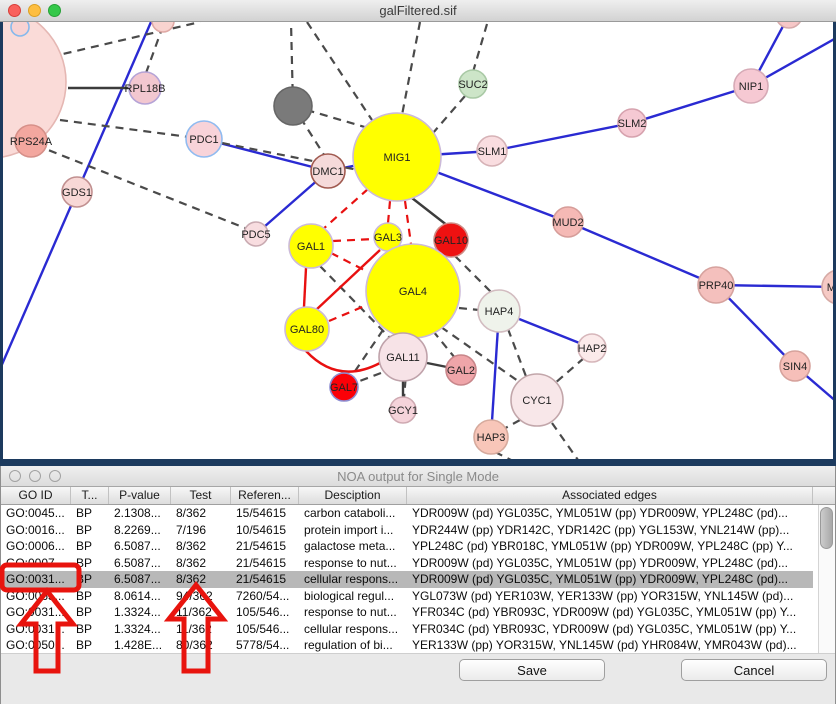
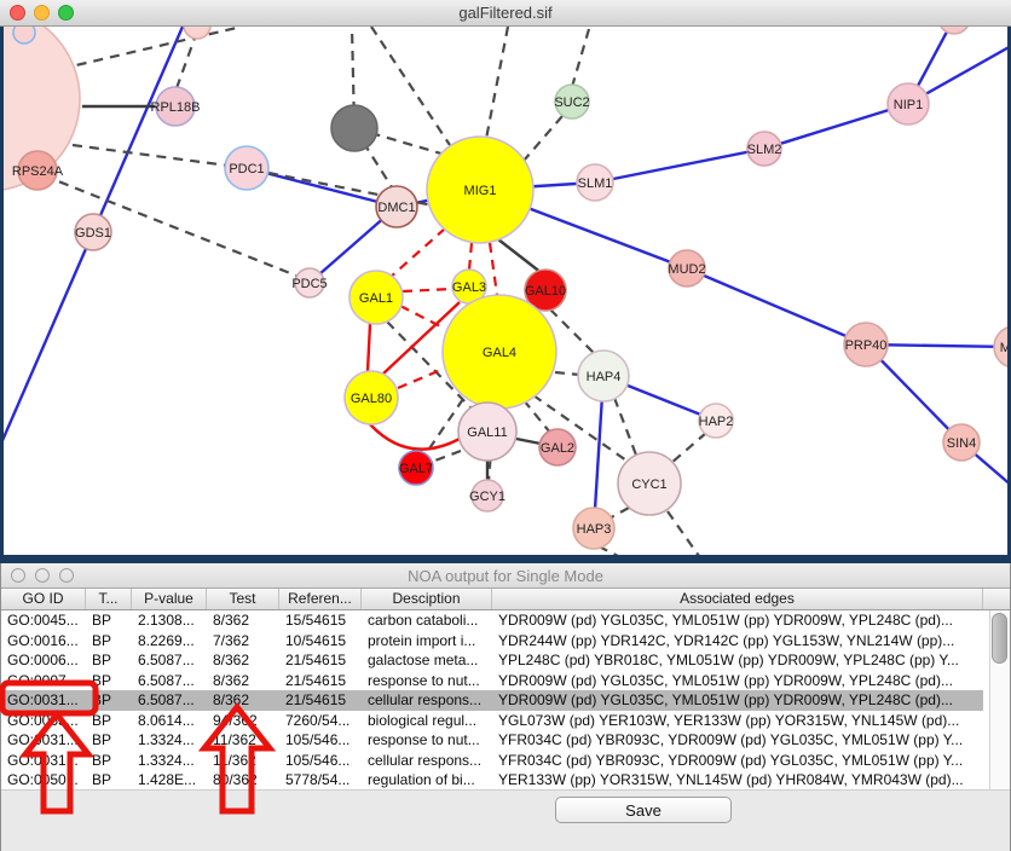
  galFiltered.sif
  RPL18B
  RPS24A
  GDS1
  PDC1
  DMC1
  MIG1
  SUC2
  SLM1
  SLM2
  NIP1
  MUD2
  PRP40
  SIN4
  PDC5
  GAL1
  GAL3
  GAL10
  GAL4
  GAL80
  GAL11
  GAL2
  GAL7
  GCY1
  HAP4
  HAP2
  CYC1
  HAP3
  NOA output for Single Mode
  GO ID
  T...
  P-value
  Test
  Referen...
  Desciption
  Associated edges
  GO:0045...
  BP
  2.1308...
  8/362
  15/54615
  carbon cataboli...
  YDR009W (pd) YGL035C, YML051W (pp) YDR009W, YPL248C (pd)...
  GO:0016...
  BP
  8.2269...
- 7/196
+ 7/362
  10/54615
  protein import i...
  YDR244W (pp) YDR142C, YDR142C (pp) YGL153W, YNL214W (pp)...
  GO:0006...
  BP
  6.5087...
  8/362
  21/54615
  galactose meta...
  YPL248C (pd) YBR018C, YML051W (pp) YDR009W, YPL248C (pp) Y...
  BP
  6.5087...
  8/362
  21/54615
  response to nut...
  YDR009W (pd) YGL035C, YML051W (pp) YDR009W, YPL248C (pd)...
  GO:0031...
  6.5087...
  8/362
  21/54615
  cellular respons...
  YDR009W (pd) YGL035C, YML051W (pp) YDR009W, YPL248C (pd)...
  GO:00...
  BP
  8.0614...
  7260/54...
  biological regul...
  YGL073W (pd) YER103W, YER133W (pp) YOR315W, YNL145W (pd)...
  GO:031..
  BP
  1.3324...
  11/362
  105/546...
  response to nut...
  YFR034C (pd) YBR093C, YDR009W (pd) YGL035C, YML051W (pp) Y...
  GO:031.
  BP
  1.3324...
  105/546...
  cellular respons...
  YFR034C (pd) YBR093C, YDR009W (pd) YGL035C, YML051W (pp) Y...
  GO:050.
  BP
  1.428E...
  5778/54...
  regulation of bi...
  YER133W (pp) YOR315W, YNL145W (pd) YHR084W, YMR043W (pd)...
  Save
- Cancel
